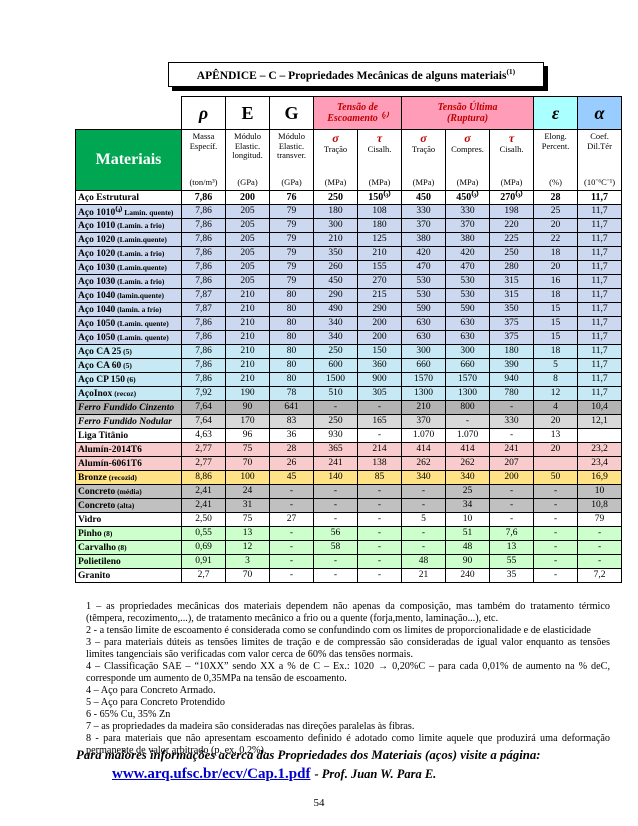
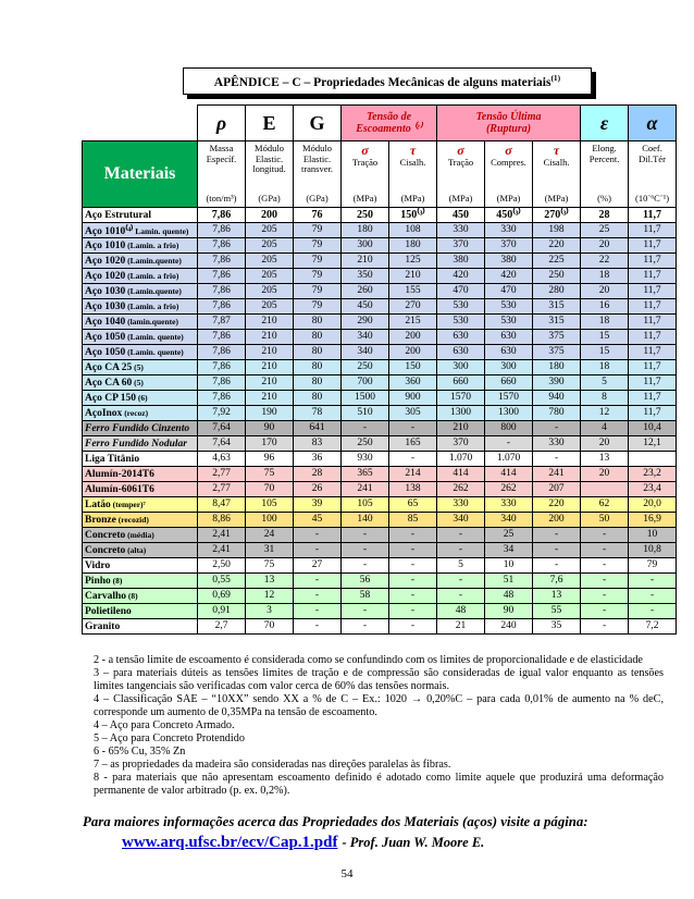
  APÊNDICE – C – Propriedades Mecânicas de alguns materiais(1)
  	ρ	E	G	Tensão de Escoamento ⁽²⁾	Tensão Última (Ruptura)	ε	α
  Materiais	Massa Específ.(ton/m³)	Módulo Elastic. longitud.(GPa)	Módulo Elastic. transver.(GPa)	σTração(MPa)	τCisalh.(MPa)	σTração(MPa)	σCompres.(MPa)	τCisalh.(MPa)	Elong. Percent.(%)	Coef. Dil.Tér(10⁻⁶C⁻¹)
  Aço Estrutural	7,86	200	76	250	150⁽³⁾	450	450⁽³⁾	270⁽³⁾	28	11,7
  Aço 1010⁽⁴⁾ Lamin. quente)	7,86	205	79	180	108	330	330	198	25	11,7
  Aço 1010 (Lamin. a frio)	7,86	205	79	300	180	370	370	220	20	11,7
  Aço 1020 (Lamin.quente)	7,86	205	79	210	125	380	380	225	22	11,7
  Aço 1020 (Lamin. a frio)	7,86	205	79	350	210	420	420	250	18	11,7
  Aço 1030 (Lamin.quente)	7,86	205	79	260	155	470	470	280	20	11,7
  Aço 1030 (Lamin. a frio)	7,86	205	79	450	270	530	530	315	16	11,7
  Aço 1040 (lamin.quente)	7,87	210	80	290	215	530	530	315	18	11,7
- Aço 1040 (lamin. a frio)	7,87	210	80	490	290	590	590	350	15	11,7
  Aço 1050 (Lamin. quente)	7,86	210	80	340	200	630	630	375	15	11,7
  Aço 1050 (Lamin. quente)	7,86	210	80	340	200	630	630	375	15	11,7
  Aço CA 25 (5)	7,86	210	80	250	150	300	300	180	18	11,7
- Aço CA 60 (5)	7,86	210	80	600	360	660	660	390	5	11,7
+ Aço CA 60 (5)	7,86	210	80	700	360	660	660	390	5	11,7
  Aço CP 150 (6)	7,86	210	80	1500	900	1570	1570	940	8	11,7
  AçoInox (recoz)	7,92	190	78	510	305	1300	1300	780	12	11,7
  Ferro Fundido Cinzento	7,64	90	641	-	-	210	800	-	4	10,4
  Ferro Fundido Nodular	7,64	170	83	250	165	370	-	330	20	12,1
  Liga Titânio	4,63	96	36	930	-	1.070	1.070	-	13
  Alumín-2014T6	2,77	75	28	365	214	414	414	241	20	23,2
  Alumín-6061T6	2,77	70	26	241	138	262	262	207		23,4
+ Latão (temper)⁷	8,47	105	39	105	65	330	330	220	62	20,0
  Bronze (recozid)	8,86	100	45	140	85	340	340	200	50	16,9
  Concreto (média)	2,41	24	-	-	-	-	25	-	-	10
  Concreto (alta)	2,41	31	-	-	-	-	34	-	-	10,8
  Vidro	2,50	75	27	-	-	5	10	-	-	79
  Pinho (8)	0,55	13	-	56	-	-	51	7,6	-	-
  Carvalho (8)	0,69	12	-	58	-	-	48	13	-	-
  Polietileno	0,91	3	-	-	-	48	90	55	-	-
  Granito	2,7	70	-	-	-	21	240	35	-	7,2
- 1 – as propriedades mecânicas dos materiais dependem não apenas da composição, mas também do tratamento térmico (têmpera, recozimento,...), de tratamento mecânico a frio ou a quente (forja,mento, laminação...), etc.
  2 - a tensão limite de escoamento é considerada como se confundindo com os limites de proporcionalidade e de elasticidade
  3 – para materiais dúteis as tensões limites de tração e de compressão são consideradas de igual valor enquanto as tensões limites tangenciais são verificadas com valor cerca de 60% das tensões normais.
  4 – Classificação SAE – “10XX” sendo XX a % de C – Ex.: 1020 → 0,20%C – para cada 0,01% de aumento na % deC, corresponde um aumento de 0,35MPa na tensão de escoamento.
  4 – Aço para Concreto Armado.
  5 – Aço para Concreto Protendido
  6 - 65% Cu, 35% Zn
  7 – as propriedades da madeira são consideradas nas direções paralelas às fibras.
  8 - para materiais que não apresentam escoamento definido é adotado como limite aquele que produzirá uma deformação permanente de valor arbitrado (p. ex. 0,2%).
  Para maiores informações acerca das Propriedades dos Materiais (aços) visite a página:
- www.arq.ufsc.br/ecv/Cap.1.pdf - Prof. Juan W. Para E.
+ www.arq.ufsc.br/ecv/Cap.1.pdf - Prof. Juan W. Moore E.
  54
